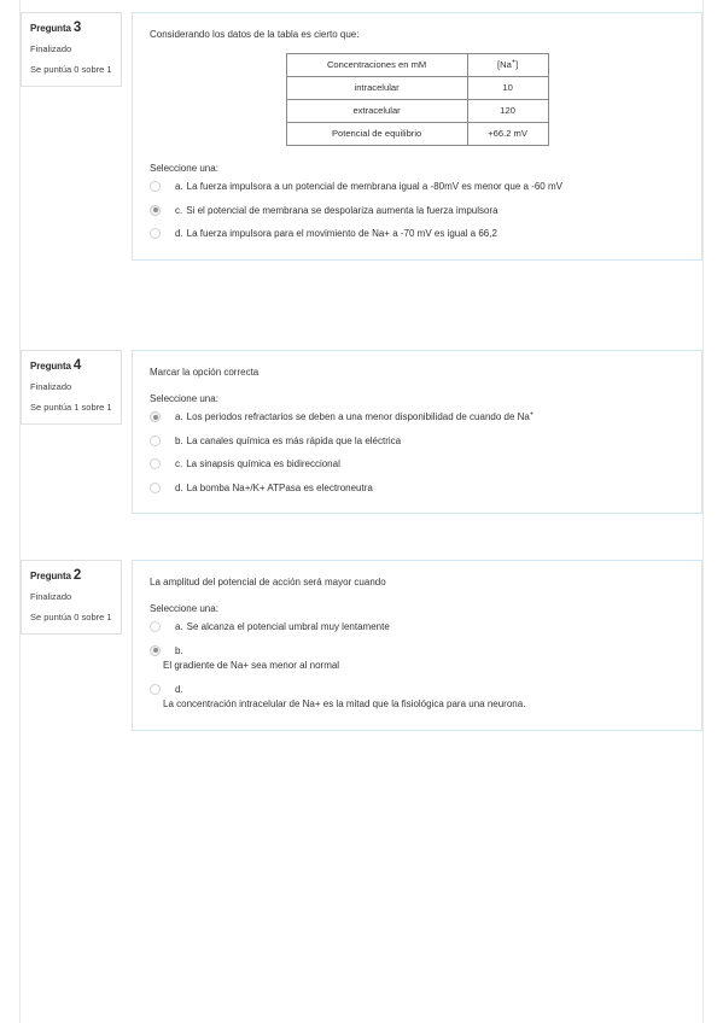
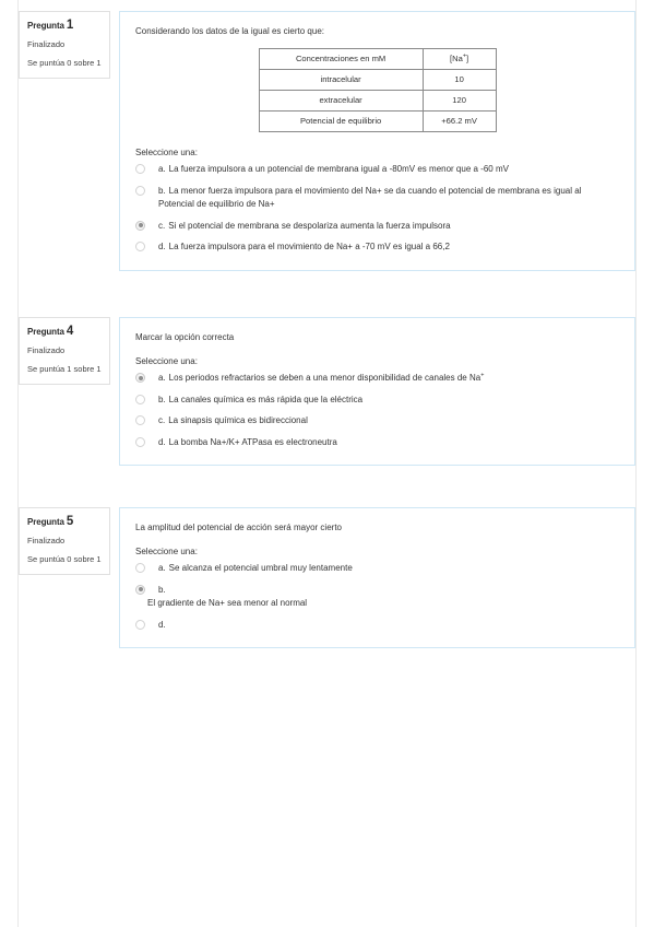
- Pregunta 3
+ Pregunta 1
  Finalizado
  Se puntúa 0 sobre 1
- Considerando los datos de la tabla es cierto que:
+ Considerando los datos de la igual es cierto que:
  Concentraciones en mM	[Na ]
  intracelular	10
  extracelular	120
  Potencial de equilibrio	+66.2 mV
  Seleccione una:
  a. La fuerza impulsora a un potencial de membrana igual a -80mV es menor que a -60 mV
+ b. La menor fuerza impulsora para el movimiento del Na+ se da cuando el potencial de membrana es igual al Potencial de equilibrio de Na+
  c. Si el potencial de membrana se despolariza aumenta la fuerza impulsora
  d. La fuerza impulsora para el movimiento de Na+ a -70 mV es igual a 66,2
  Pregunta 4
  Finalizado
  Se puntúa 1 sobre 1
  Marcar la opción correcta
  Seleccione una:
- a. Los periodos refractarios se deben a una menor disponibilidad de cuando de Na
+ a. Los periodos refractarios se deben a una menor disponibilidad de canales de Na
  b. La canales química es más rápida que la eléctrica
  c. La sinapsis química es bidireccional
  d. La bomba Na+/K+ ATPasa es electroneutra
- Pregunta 2
+ Pregunta 5
  Finalizado
  Se puntúa 0 sobre 1
- La amplitud del potencial de acción será mayor cuando
+ La amplitud del potencial de acción será mayor cierto
  Seleccione una:
  a. Se alcanza el potencial umbral muy lentamente
  b.
  El gradiente de Na+ sea menor al normal
  d.
- La concentración intracelular de Na+ es la mitad que la fisiológica para una neurona.
